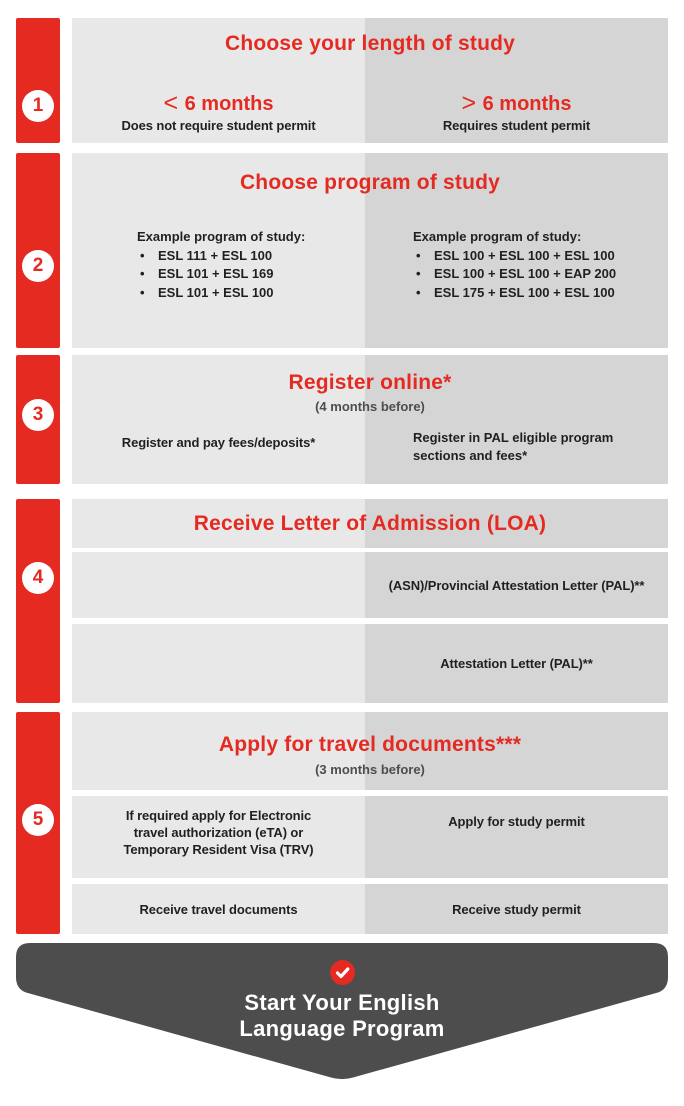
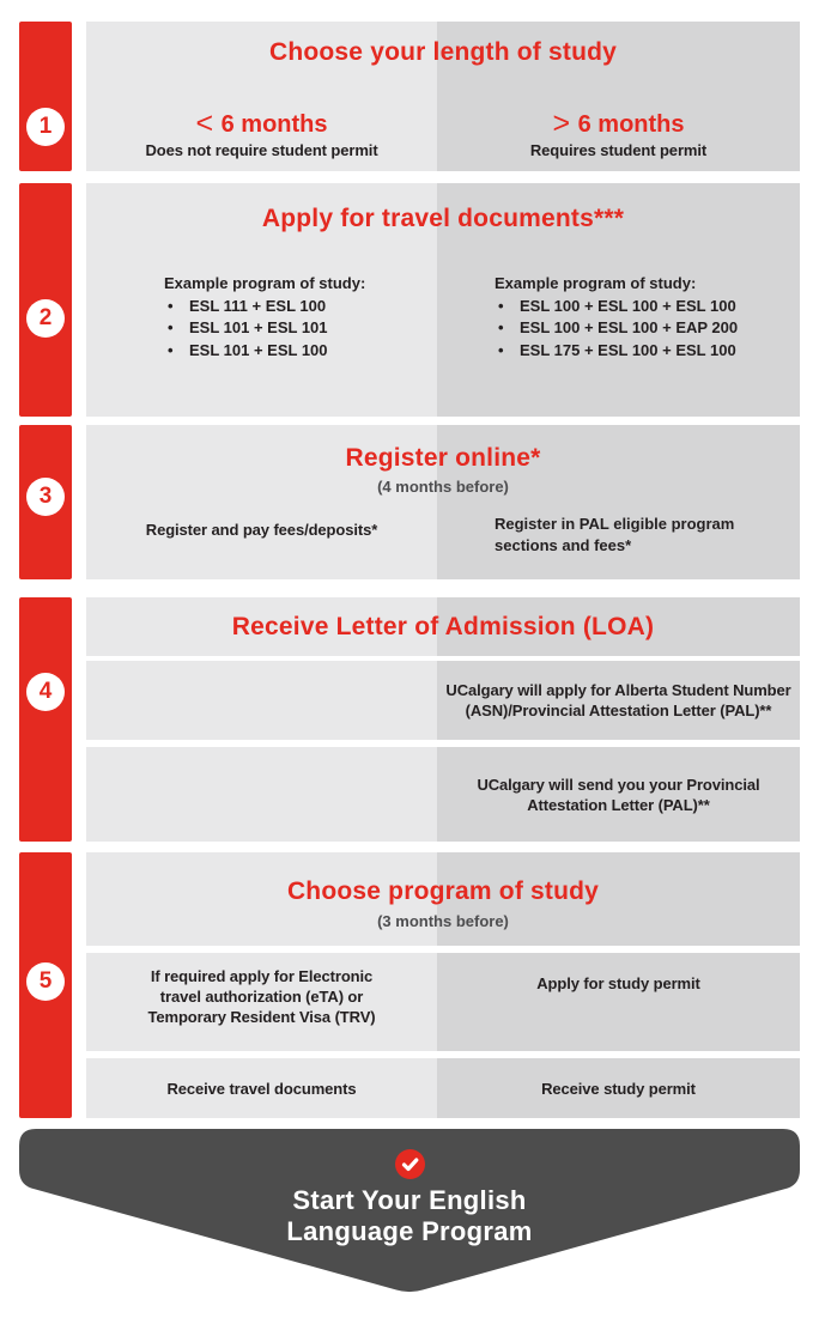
  1
  2
  3
  4
  5
  Choose your length of study
  < 6 months
  Does not require student permit
  > 6 months
  Requires student permit
- Choose program of study
+ Apply for travel documents***
  Example program of study:
  ESL 111 + ESL 100
- ESL 101 + ESL 169
+ ESL 101 + ESL 101
  ESL 101 + ESL 100
  Example program of study:
  ESL 100 + ESL 100 + ESL 100
  ESL 100 + ESL 100 + EAP 200
  ESL 175 + ESL 100 + ESL 100
  Register online*
  (4 months before)
  Register and pay fees/deposits*
  Register in PAL eligible program
  sections and fees*
  Receive Letter of Admission (LOA)
+ UCalgary will apply for Alberta Student Number
  (ASN)/Provincial Attestation Letter (PAL)**
+ UCalgary will send you your Provincial
  Attestation Letter (PAL)**
- Apply for travel documents***
+ Choose program of study
  (3 months before)
  If required apply for Electronic
  travel authorization (eTA) or
  Temporary Resident Visa (TRV)
  Apply for study permit
  Receive travel documents
  Receive study permit
  Start Your English
  Language Program
